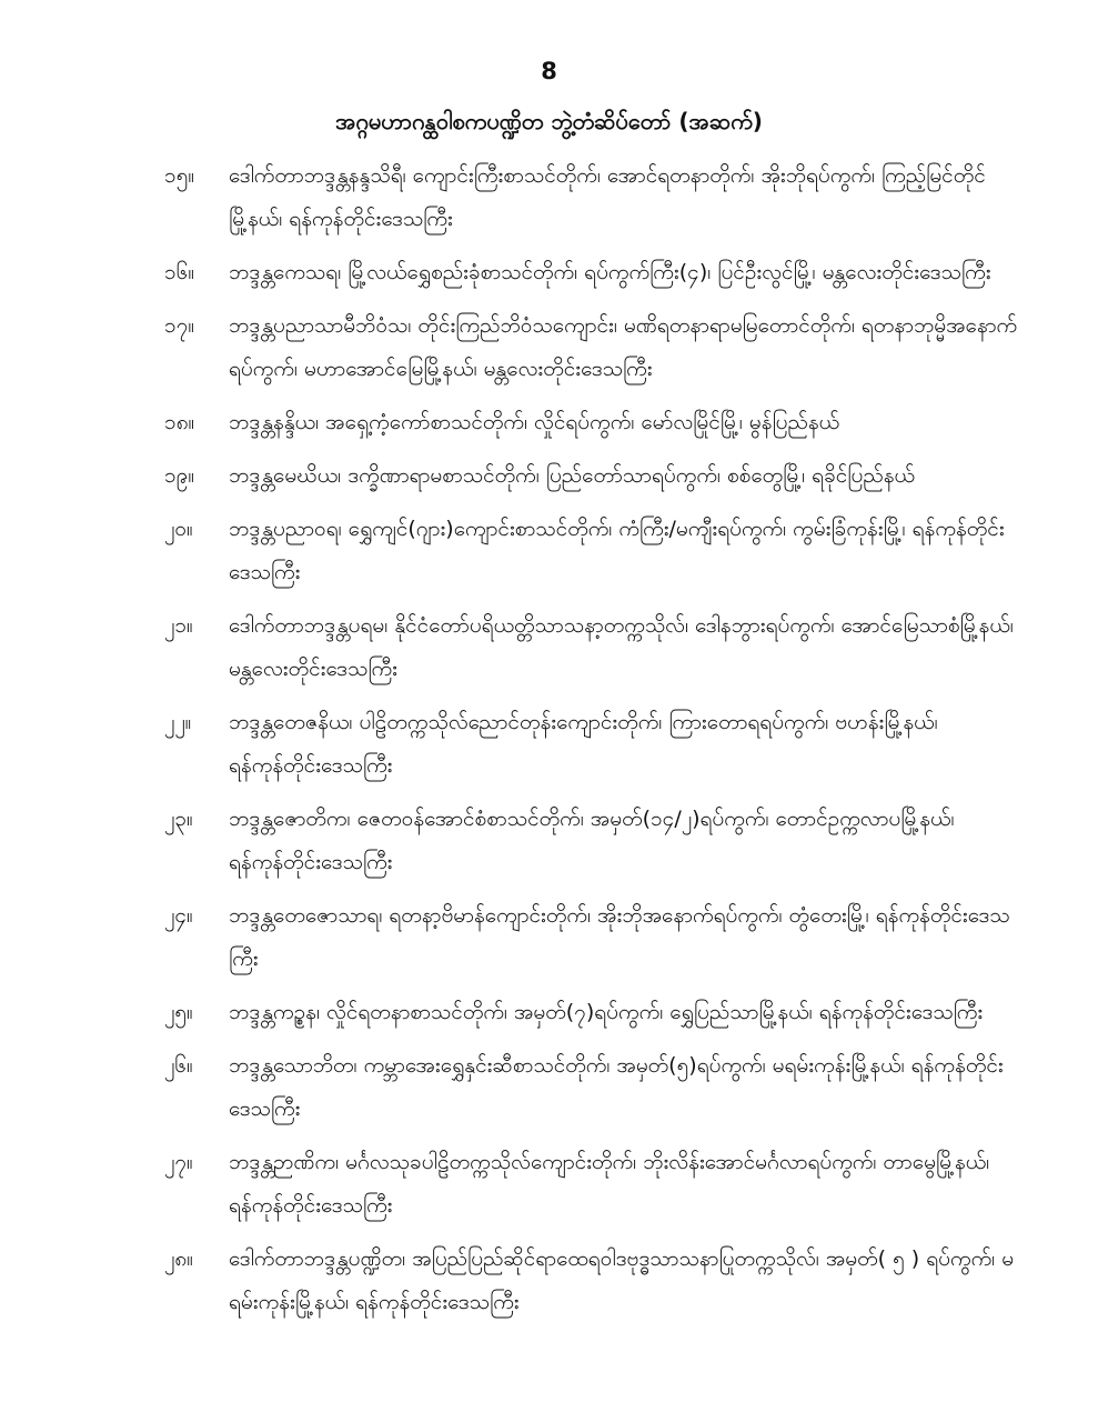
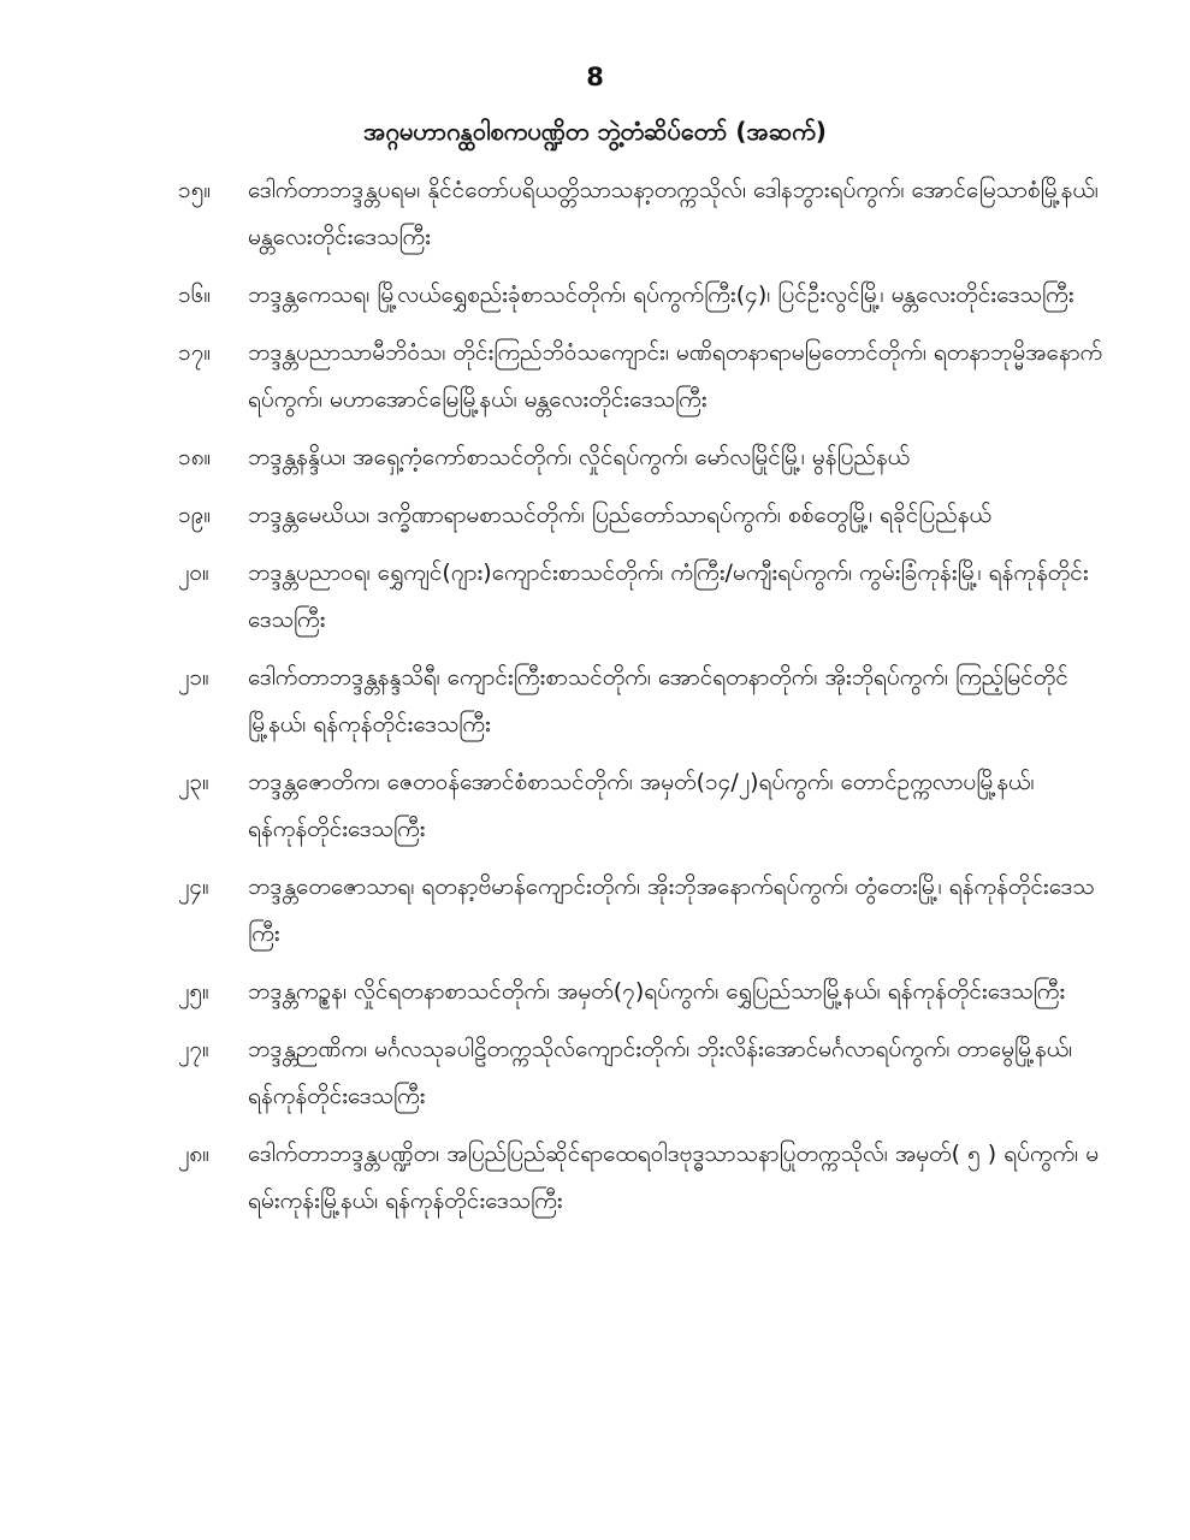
  8
  အဂ္ဂမဟာဂန္ထဝါစကပဏ္ဍိတ ဘွဲ့တံဆိပ်တော် (အဆက်)
  ၁၅။
- ဒေါက်တာဘဒ္ဒန္တနန္ဒသိရီ၊ ကျောင်းကြီးစာသင်တိုက်၊ အောင်ရတနာတိုက်၊ အိုးဘိုရပ်ကွက်၊ ကြည့်မြင်တိုင်မြို့နယ်၊ ရန်ကုန်တိုင်းဒေသကြီး
+ ဒေါက်တာဘဒ္ဒန္တပရမ၊ နိုင်ငံတော်ပရိယတ္တိသာသနာ့တက္ကသိုလ်၊ ဒေါနဘွားရပ်ကွက်၊ အောင်မြေသာစံမြို့နယ်၊ မန္တလေးတိုင်းဒေသကြီး
  ၁၆။
  ဘဒ္ဒန္တကေသရ၊ မြို့လယ်ရွှေစည်းခုံစာသင်တိုက်၊ ရပ်ကွက်ကြီး(၄)၊ ပြင်ဦးလွင်မြို့၊ မန္တလေးတိုင်းဒေသကြီး
  ၁၇။
  ဘဒ္ဒန္တပညာသာမီဘိဝံသ၊ တိုင်းကြည်ဘိဝံသကျောင်း၊ မဏိရတနာရာမမြတောင်တိုက်၊ ရတနာဘုမ္မိအနောက်ရပ်ကွက်၊ မဟာအောင်မြေမြို့နယ်၊ မန္တလေးတိုင်းဒေသကြီး
  ၁၈။
  ဘဒ္ဒန္တနန္ဒိယ၊ အရှေ့ကံ့ကော်စာသင်တိုက်၊ လှိုင်ရပ်ကွက်၊ မော်လမြိုင်မြို့၊ မွန်ပြည်နယ်
  ၁၉။
  ဘဒ္ဒန္တမေဃိယ၊ ဒက္ခိဏာရာမစာသင်တိုက်၊ ပြည်တော်သာရပ်ကွက်၊ စစ်တွေမြို့၊ ရခိုင်ပြည်နယ်
  ၂၀။
  ဘဒ္ဒန္တပညာဝရ၊ ရွှေကျင်(ဂျား)ကျောင်းစာသင်တိုက်၊ ကံကြီး/မကျီးရပ်ကွက်၊ ကွမ်းခြံကုန်းမြို့၊ ရန်ကုန်တိုင်းဒေသကြီး
  ၂၁။
- ဒေါက်တာဘဒ္ဒန္တပရမ၊ နိုင်ငံတော်ပရိယတ္တိသာသနာ့တက္ကသိုလ်၊ ဒေါနဘွားရပ်ကွက်၊ အောင်မြေသာစံမြို့နယ်၊ မန္တလေးတိုင်းဒေသကြီး
+ ဒေါက်တာဘဒ္ဒန္တနန္ဒသိရီ၊ ကျောင်းကြီးစာသင်တိုက်၊ အောင်ရတနာတိုက်၊ အိုးဘိုရပ်ကွက်၊ ကြည့်မြင်တိုင်မြို့နယ်၊ ရန်ကုန်တိုင်းဒေသကြီး
- ၂၂။
- ဘဒ္ဒန္တတေဇနိယ၊ ပါဠိတက္ကသိုလ်ညောင်တုန်းကျောင်းတိုက်၊ ကြားတောရရပ်ကွက်၊ ဗဟန်းမြို့နယ်၊ ရန်ကုန်တိုင်းဒေသကြီး
  ၂၃။
  ဘဒ္ဒန္တဇောတိက၊ ဇေတဝန်အောင်စံစာသင်တိုက်၊ အမှတ်(၁၄/၂)ရပ်ကွက်၊ တောင်ဥက္ကလာပမြို့နယ်၊ ရန်ကုန်တိုင်းဒေသကြီး
  ၂၄။
  ဘဒ္ဒန္တတေဇောသာရ၊ ရတနာ့ဗိမာန်ကျောင်းတိုက်၊ အိုးဘိုအနောက်ရပ်ကွက်၊ တွံတေးမြို့၊ ရန်ကုန်တိုင်းဒေသကြီး
  ၂၅။
  ဘဒ္ဒန္တကဉ္စန၊ လှိုင်ရတနာစာသင်တိုက်၊ အမှတ်(၇)ရပ်ကွက်၊ ရွှေပြည်သာမြို့နယ်၊ ရန်ကုန်တိုင်းဒေသကြီး
- ၂၆။
- ဘဒ္ဒန္တသောဘိတ၊ ကမ္ဘာအေးရွှေနှင်းဆီစာသင်တိုက်၊ အမှတ်(၅)ရပ်ကွက်၊ မရမ်းကုန်းမြို့နယ်၊ ရန်ကုန်တိုင်းဒေသကြီး
  ၂၇။
  ဘဒ္ဒန္တဉာဏိက၊ မင်္ဂလသုခပါဠိတက္ကသိုလ်ကျောင်းတိုက်၊ ဘိုးလိန်းအောင်မင်္ဂလာရပ်ကွက်၊ တာမွေမြို့နယ်၊ ရန်ကုန်တိုင်းဒေသကြီး
  ၂၈။
  ဒေါက်တာဘဒ္ဒန္တပဏ္ဍိတ၊ အပြည်ပြည်ဆိုင်ရာထေရဝါဒဗုဒ္ဓသာသနာပြုတက္ကသိုလ်၊ အမှတ်( ၅ ) ရပ်ကွက်၊ မရမ်းကုန်းမြို့နယ်၊ ရန်ကုန်တိုင်းဒေသကြီး
